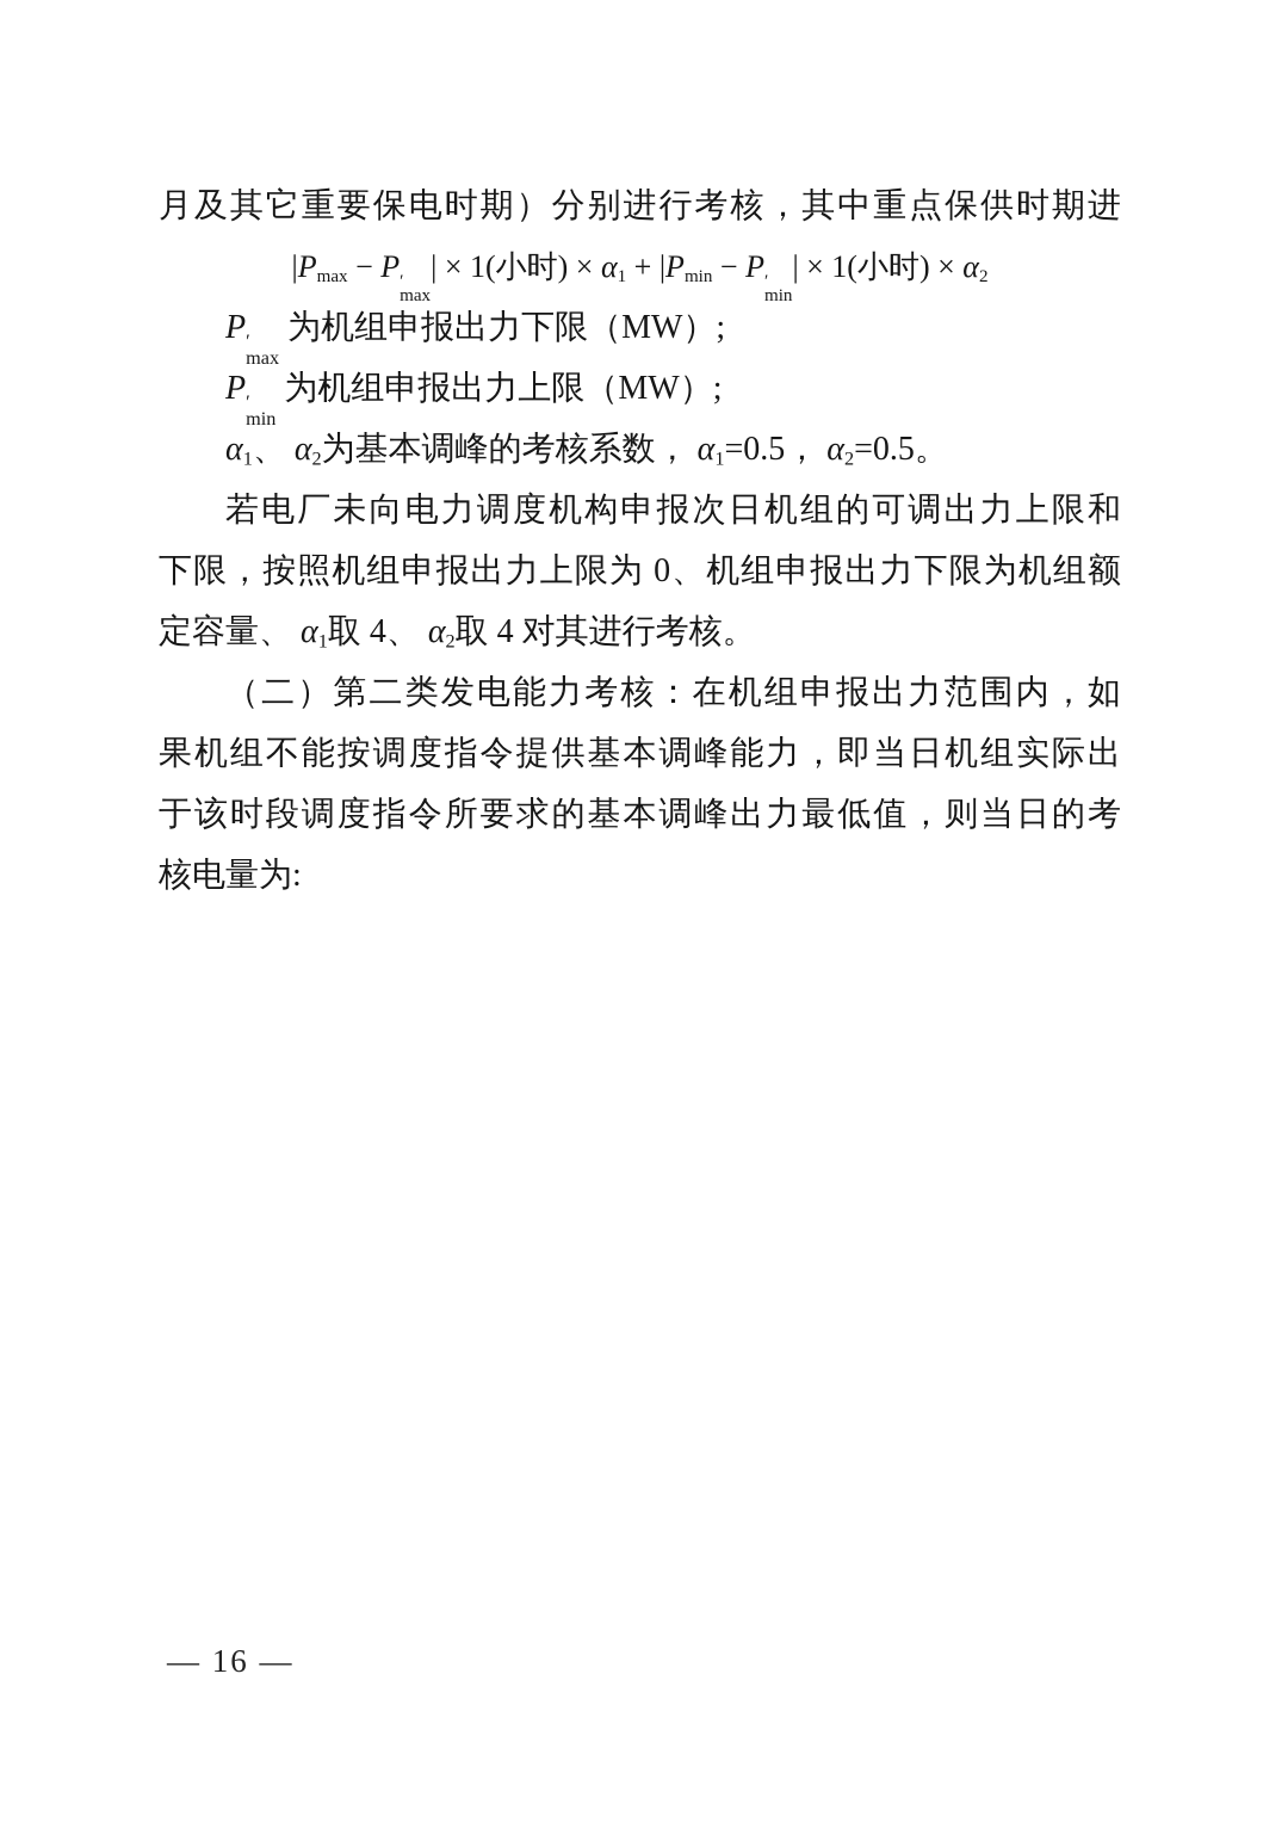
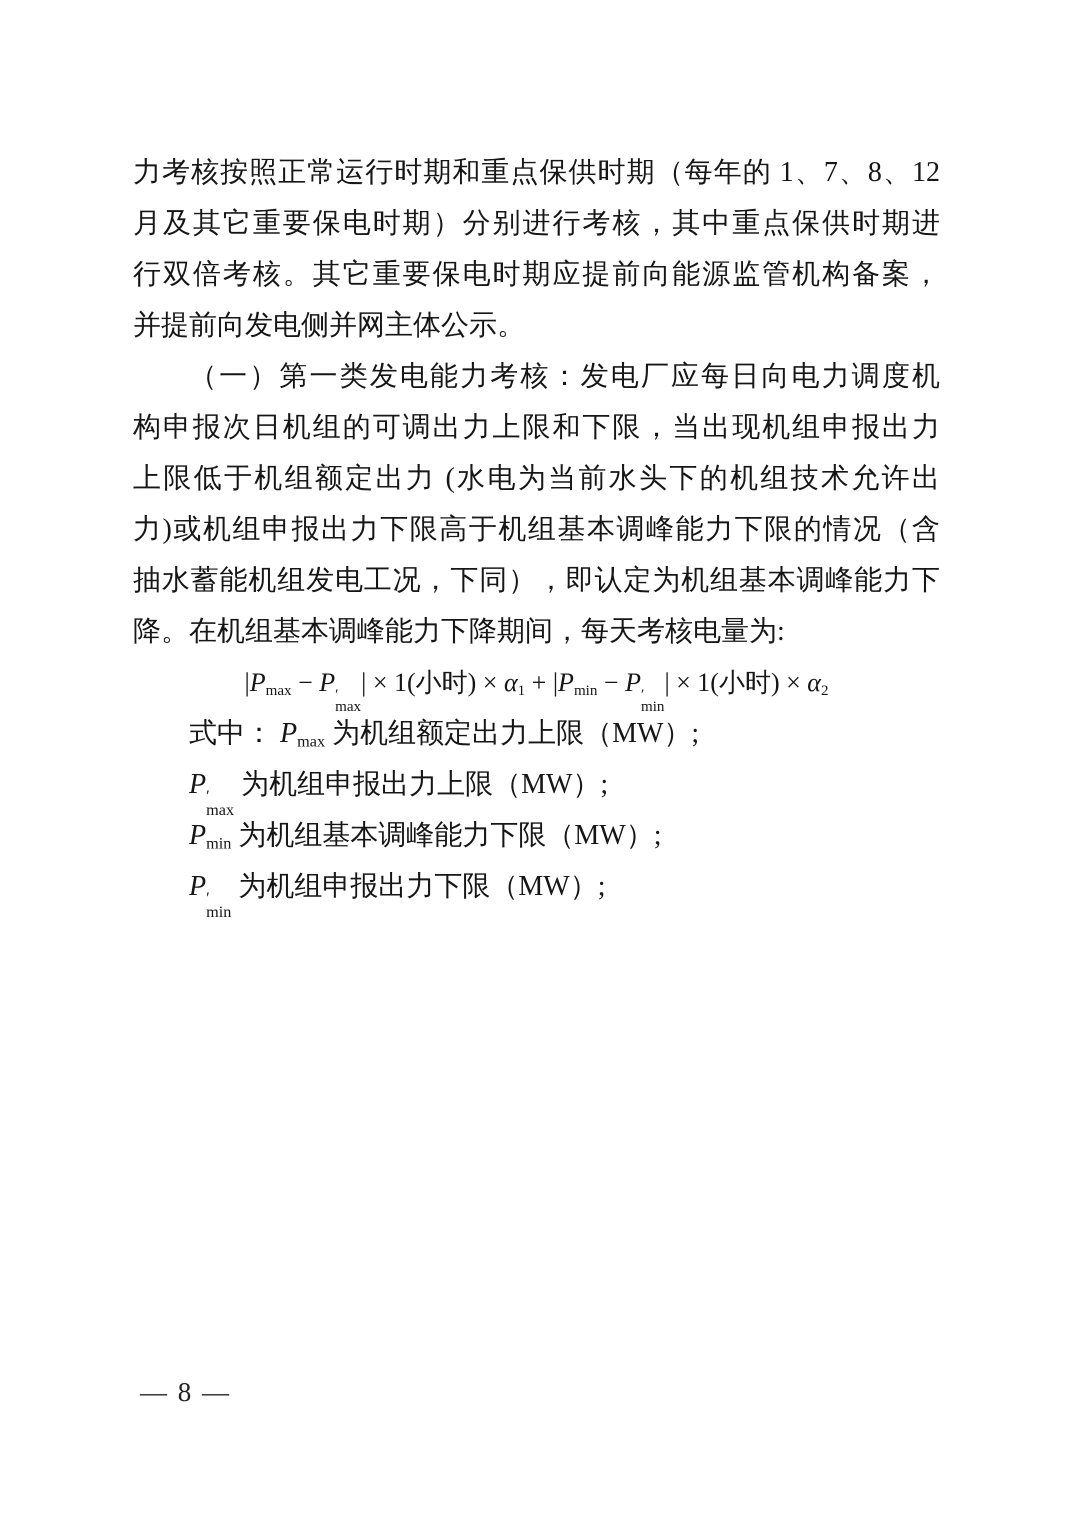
+ 力考核按照正常运行时期和重点保供时期（每年的 1、7、8、12
  月及其它重要保电时期）分别进行考核，其中重点保供时期进
+ 行双倍考核。其它重要保电时期应提前向能源监管机构备案，
+ 并提前向发电侧并网主体公示。
+ （一）第一类发电能力考核：发电厂应每日向电力调度机
+ 构申报次日机组的可调出力上限和下限，当出现机组申报出力
+ 上限低于机组额定出力 (水电为当前水头下的机组技术允许出
+ 力)或机组申报出力下限高于机组基本调峰能力下限的情况（含
+ 抽水蓄能机组发电工况，下同），即认定为机组基本调峰能力下
+ 降。在机组基本调峰能力下降期间，每天考核电量为:
  |Pmax − P
  ′
  max
  | × 1(小时) × α1 + |Pmin − P
  ′
  min
  | × 1(小时) × α2
+ 式中： Pmax 为机组额定出力上限（MW）;
  P
  ′
  max
- 为机组申报出力下限（MW）;
+ 为机组申报出力上限（MW）;
+ Pmin 为机组基本调峰能力下限（MW）;
  P
  ′
  min
- 为机组申报出力上限（MW）;
+ 为机组申报出力下限（MW）;
- α1、 α2为基本调峰的考核系数， α1=0.5， α2=0.5。
- 若电厂未向电力调度机构申报次日机组的可调出力上限和
- 下限，按照机组申报出力上限为 0、机组申报出力下限为机组额
- 定容量、 α1取 4、 α2取 4 对其进行考核。
- （二）第二类发电能力考核：在机组申报出力范围内，如
- 果机组不能按调度指令提供基本调峰能力，即当日机组实际出
- 于该时段调度指令所要求的基本调峰出力最低值，则当日的考
- 核电量为:
- — 16 —
+ — 8 —
